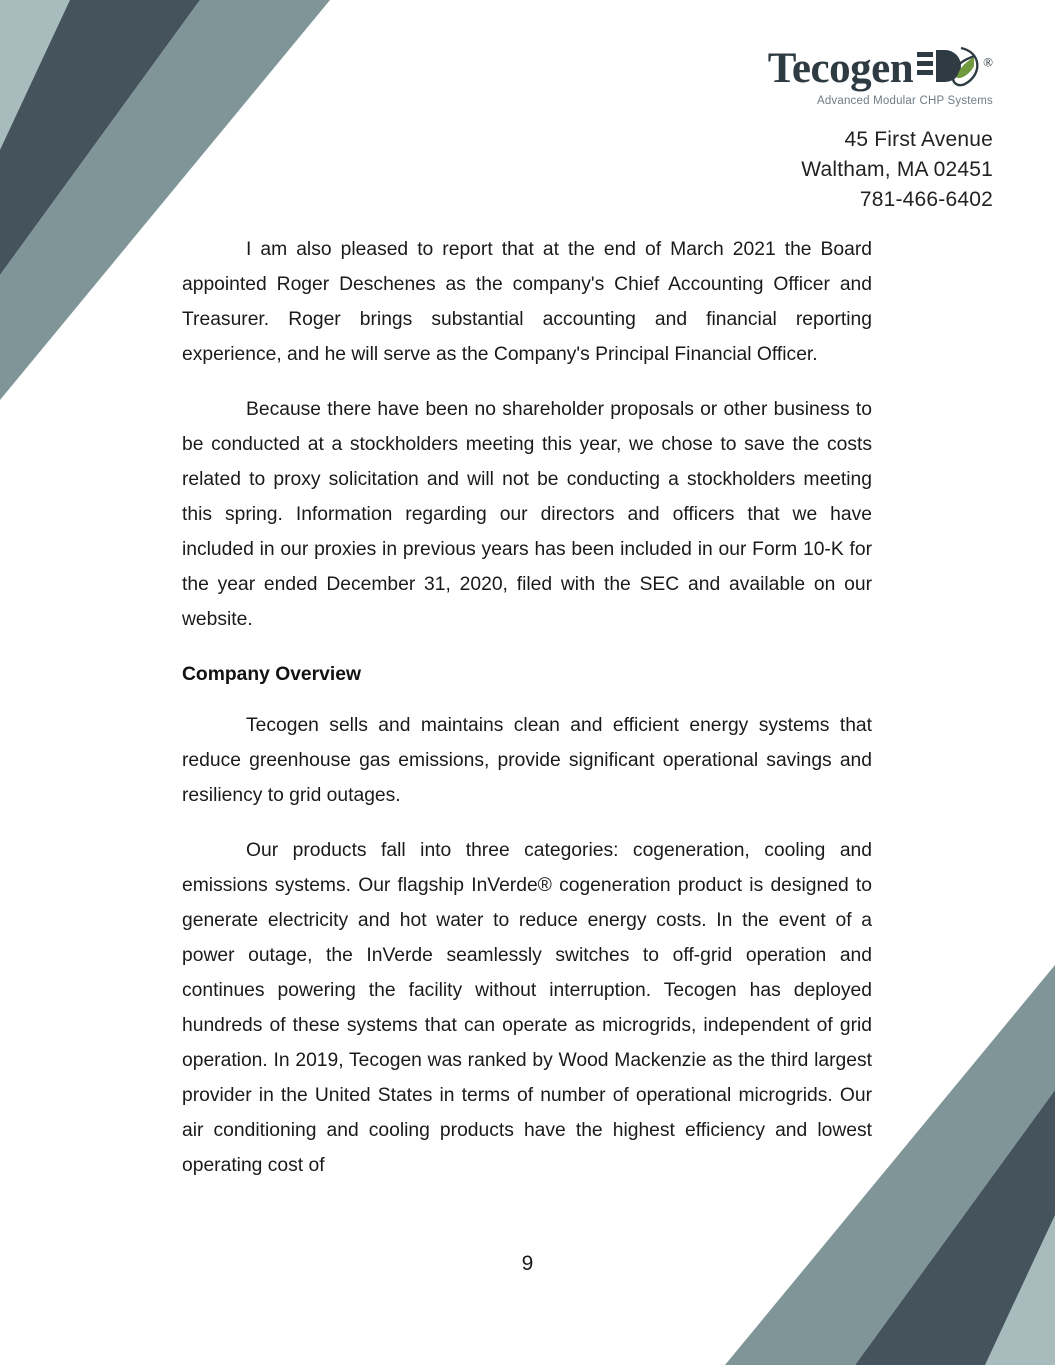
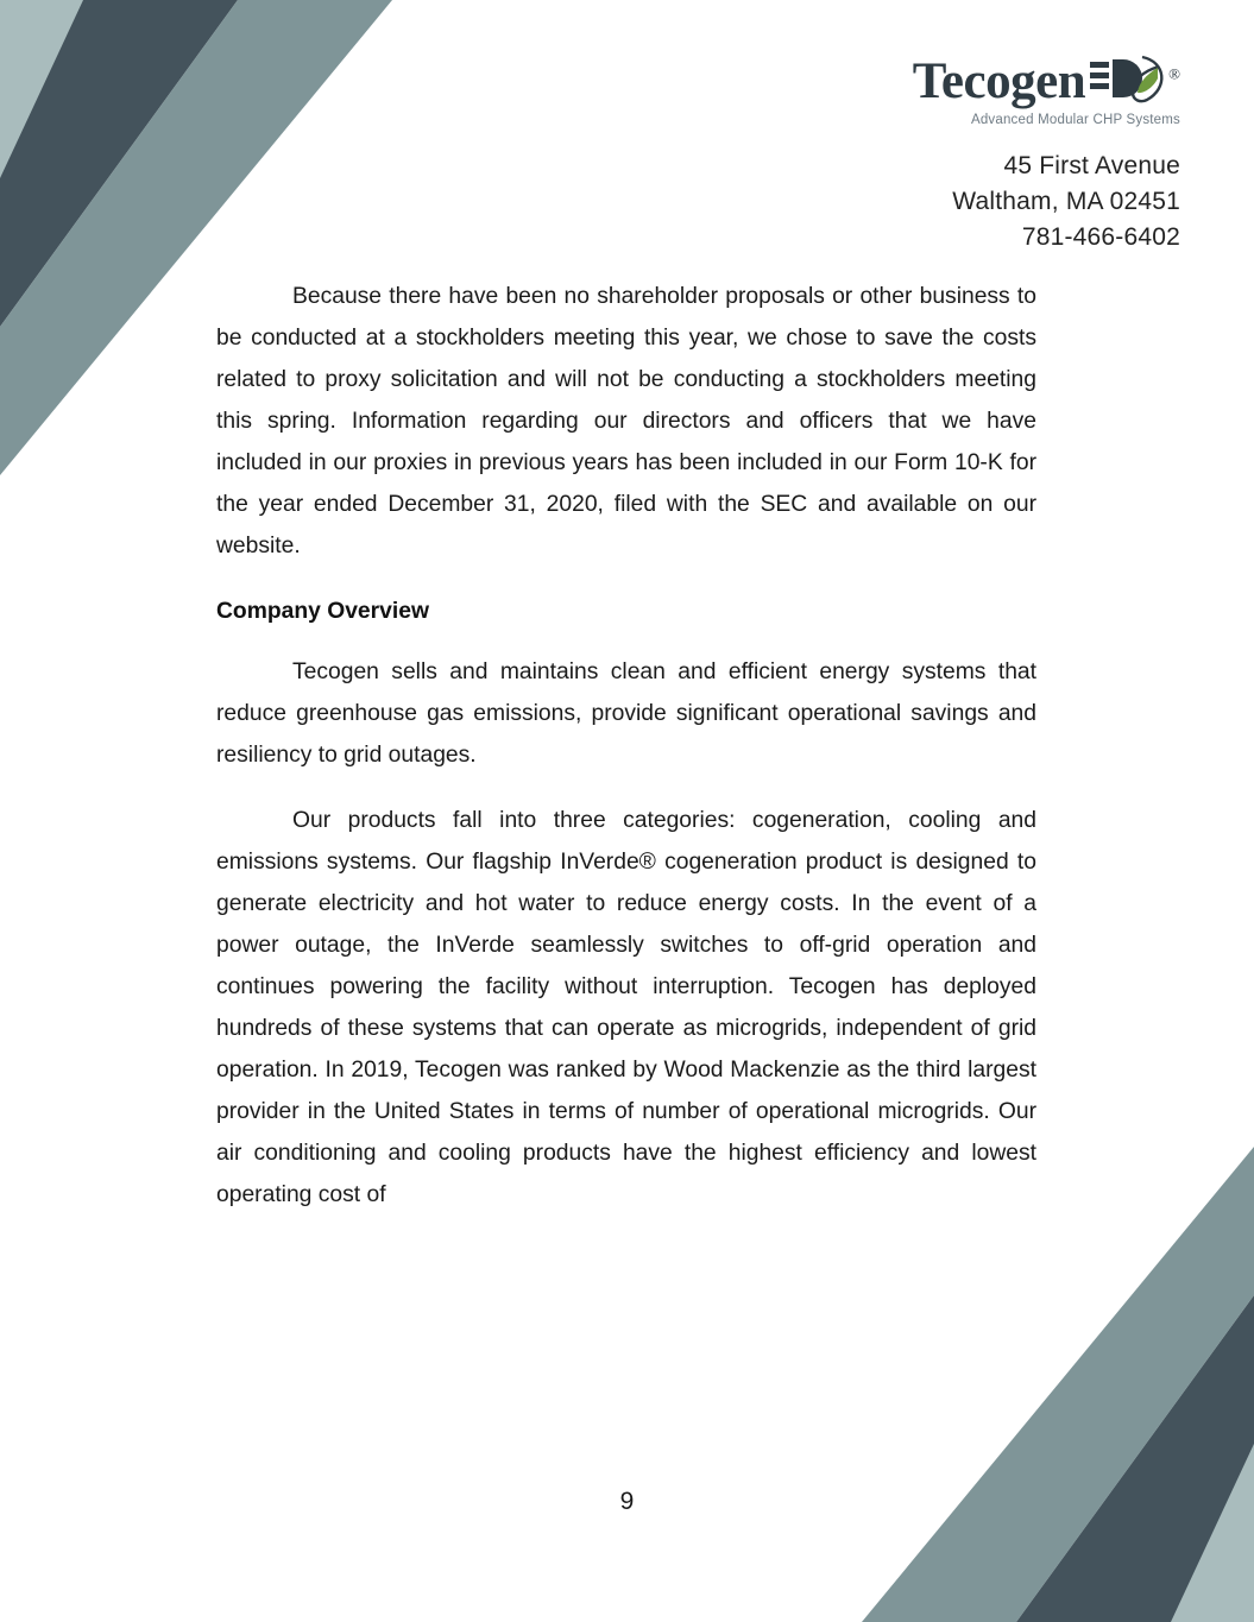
  Tecogen ®
  Advanced Modular CHP Systems
  45 First Avenue
  Waltham, MA 02451
  781-466-6402
- I am also pleased to report that at the end of March 2021 the Board appointed Roger Deschenes as the company's Chief Accounting Officer and Treasurer. Roger brings substantial accounting and financial reporting experience, and he will serve as the Company's Principal Financial Officer.
  Because there have been no shareholder proposals or other business to be conducted at a stockholders meeting this year, we chose to save the costs related to proxy solicitation and will not be conducting a stockholders meeting this spring. Information regarding our directors and officers that we have included in our proxies in previous years has been included in our Form 10-K for the year ended December 31, 2020, filed with the SEC and available on our website.
  Company Overview
  Tecogen sells and maintains clean and efficient energy systems that reduce greenhouse gas emissions, provide significant operational savings and resiliency to grid outages.
  Our products fall into three categories: cogeneration, cooling and emissions systems. Our flagship InVerde® cogeneration product is designed to generate electricity and hot water to reduce energy costs. In the event of a power outage, the InVerde seamlessly switches to off-grid operation and continues powering the facility without interruption. Tecogen has deployed hundreds of these systems that can operate as microgrids, independent of grid operation. In 2019, Tecogen was ranked by Wood Mackenzie as the third largest provider in the United States in terms of number of operational microgrids. Our air conditioning and cooling products have the highest efficiency and lowest operating cost of
  9
